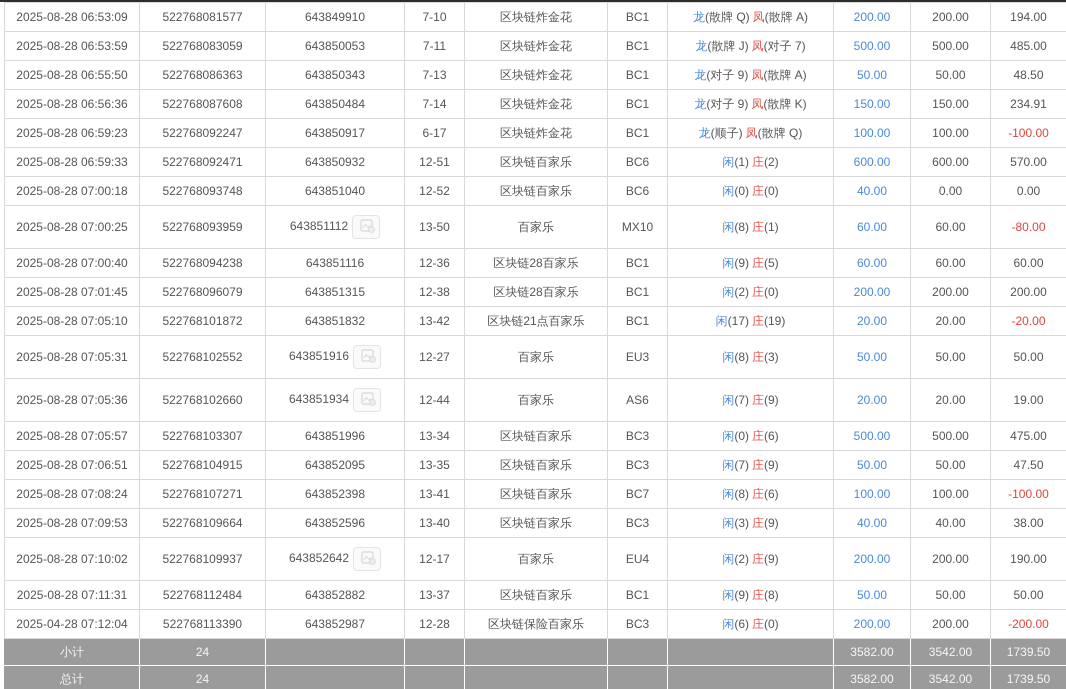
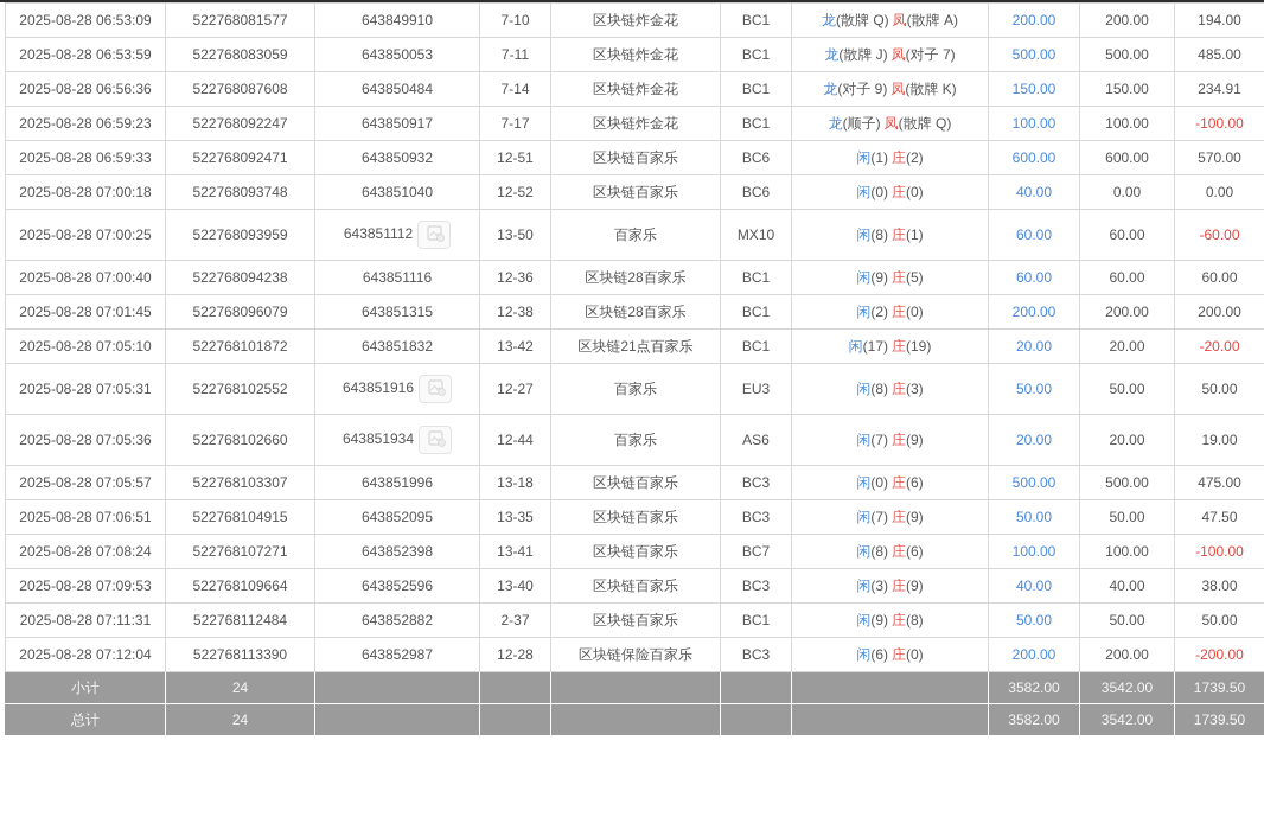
  2025-08-28 06:53:09	522768081577	643849910	7-10	区块链炸金花	BC1	龙(散牌 Q) 凤(散牌 A)	200.00	200.00	194.00
  2025-08-28 06:53:59	522768083059	643850053	7-11	区块链炸金花	BC1	龙(散牌 J) 凤(对子 7)	500.00	500.00	485.00
- 2025-08-28 06:55:50	522768086363	643850343	7-13	区块链炸金花	BC1	龙(对子 9) 凤(散牌 A)	50.00	50.00	48.50
  2025-08-28 06:56:36	522768087608	643850484	7-14	区块链炸金花	BC1	龙(对子 9) 凤(散牌 K)	150.00	150.00	234.91
- 2025-08-28 06:59:23	522768092247	643850917	6-17	区块链炸金花	BC1	龙(顺子) 凤(散牌 Q)	100.00	100.00	-100.00
+ 2025-08-28 06:59:23	522768092247	643850917	7-17	区块链炸金花	BC1	龙(顺子) 凤(散牌 Q)	100.00	100.00	-100.00
  2025-08-28 06:59:33	522768092471	643850932	12-51	区块链百家乐	BC6	闲(1) 庄(2)	600.00	600.00	570.00
  2025-08-28 07:00:18	522768093748	643851040	12-52	区块链百家乐	BC6	闲(0) 庄(0)	40.00	0.00	0.00
- 2025-08-28 07:00:25	522768093959	643851112	13-50	百家乐	MX10	闲(8) 庄(1)	60.00	60.00	-80.00
+ 2025-08-28 07:00:25	522768093959	643851112	13-50	百家乐	MX10	闲(8) 庄(1)	60.00	60.00	-60.00
  2025-08-28 07:00:40	522768094238	643851116	12-36	区块链28百家乐	BC1	闲(9) 庄(5)	60.00	60.00	60.00
  2025-08-28 07:01:45	522768096079	643851315	12-38	区块链28百家乐	BC1	闲(2) 庄(0)	200.00	200.00	200.00
  2025-08-28 07:05:10	522768101872	643851832	13-42	区块链21点百家乐	BC1	闲(17) 庄(19)	20.00	20.00	-20.00
  2025-08-28 07:05:31	522768102552	643851916	12-27	百家乐	EU3	闲(8) 庄(3)	50.00	50.00	50.00
  2025-08-28 07:05:36	522768102660	643851934	12-44	百家乐	AS6	闲(7) 庄(9)	20.00	20.00	19.00
- 2025-08-28 07:05:57	522768103307	643851996	13-34	区块链百家乐	BC3	闲(0) 庄(6)	500.00	500.00	475.00
+ 2025-08-28 07:05:57	522768103307	643851996	13-18	区块链百家乐	BC3	闲(0) 庄(6)	500.00	500.00	475.00
  2025-08-28 07:06:51	522768104915	643852095	13-35	区块链百家乐	BC3	闲(7) 庄(9)	50.00	50.00	47.50
  2025-08-28 07:08:24	522768107271	643852398	13-41	区块链百家乐	BC7	闲(8) 庄(6)	100.00	100.00	-100.00
  2025-08-28 07:09:53	522768109664	643852596	13-40	区块链百家乐	BC3	闲(3) 庄(9)	40.00	40.00	38.00
- 2025-08-28 07:10:02	522768109937	643852642	12-17	百家乐	EU4	闲(2) 庄(9)	200.00	200.00	190.00
- 2025-08-28 07:11:31	522768112484	643852882	13-37	区块链百家乐	BC1	闲(9) 庄(8)	50.00	50.00	50.00
+ 2025-08-28 07:11:31	522768112484	643852882	2-37	区块链百家乐	BC1	闲(9) 庄(8)	50.00	50.00	50.00
- 2025-04-28 07:12:04	522768113390	643852987	12-28	区块链保险百家乐	BC3	闲(6) 庄(0)	200.00	200.00	-200.00
+ 2025-08-28 07:12:04	522768113390	643852987	12-28	区块链保险百家乐	BC3	闲(6) 庄(0)	200.00	200.00	-200.00
  小计	24						3582.00	3542.00	1739.50
  总计	24						3582.00	3542.00	1739.50
